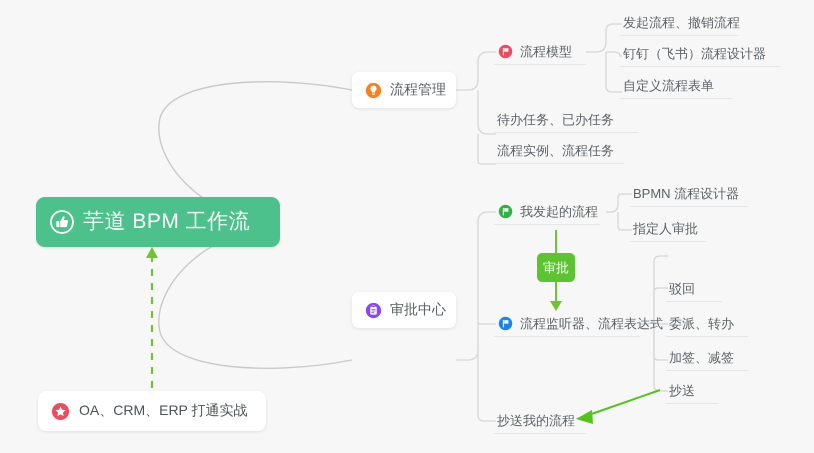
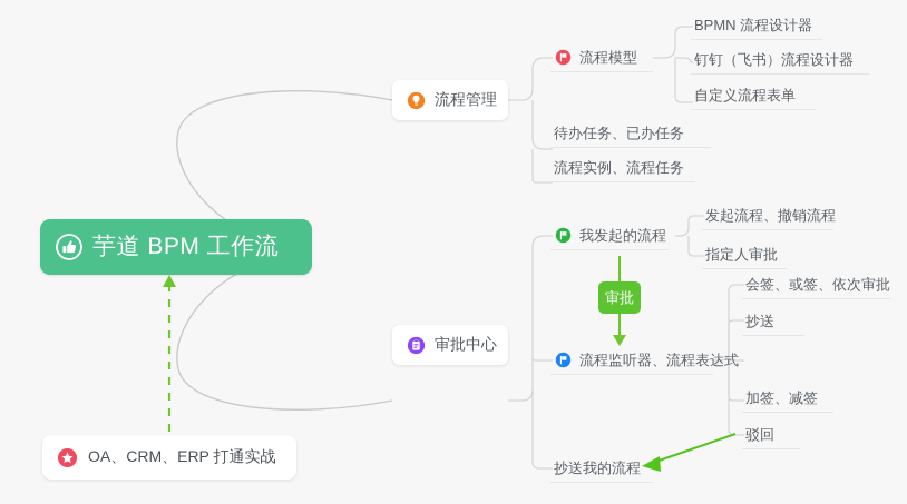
  芋道 BPM 工作流
  流程管理
  审批中心
  流程模型
  待办任务、已办任务
  流程实例、流程任务
- 发起流程、撤销流程
+ BPMN 流程设计器
  钉钉（飞书）流程设计器
  自定义流程表单
  我发起的流程
  流程监听器、流程表达式
  抄送我的流程
- BPMN 流程设计器
+ 发起流程、撤销流程
  指定人审批
+ 会签、或签、依次审批
- 驳回
+ 抄送
- 委派、转办
  加签、减签
- 抄送
+ 驳回
  审批
  OA、CRM、ERP 打通实战
